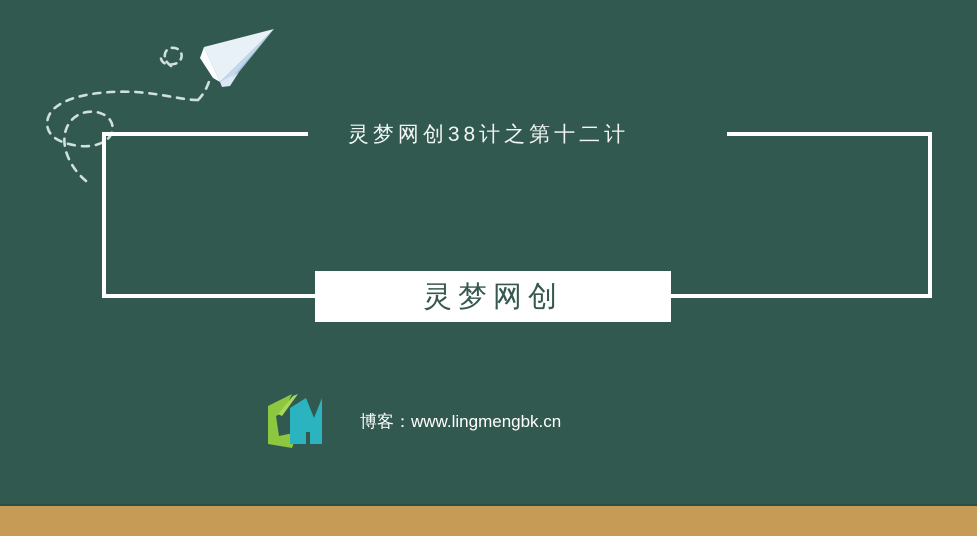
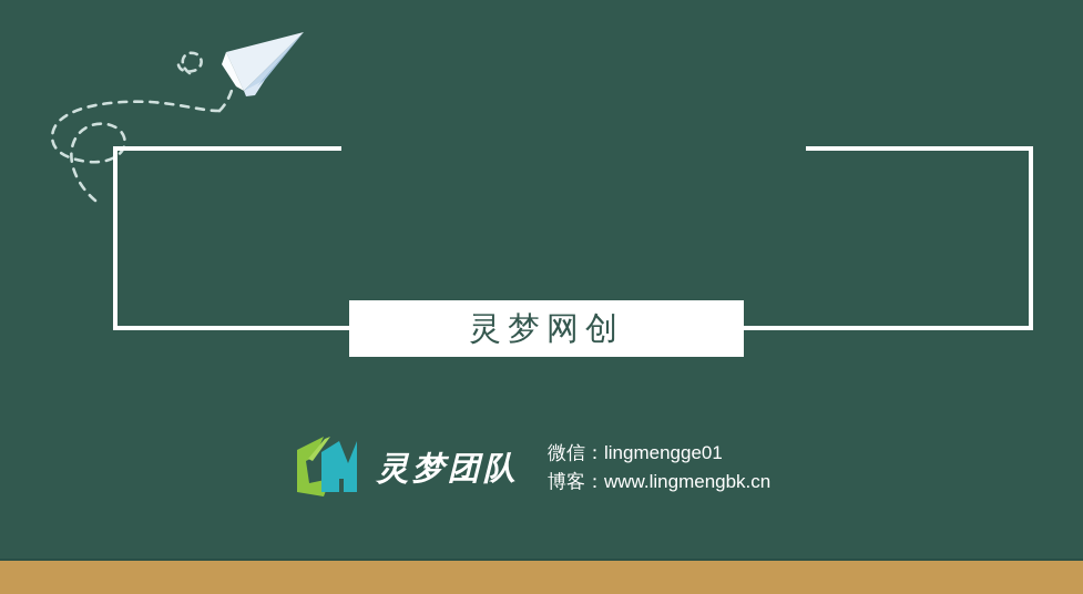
- 灵梦网创38计之第十二计
  灵梦网创
+ 灵梦团队
+ 微信：lingmengge01
  博客：www.lingmengbk.cn
